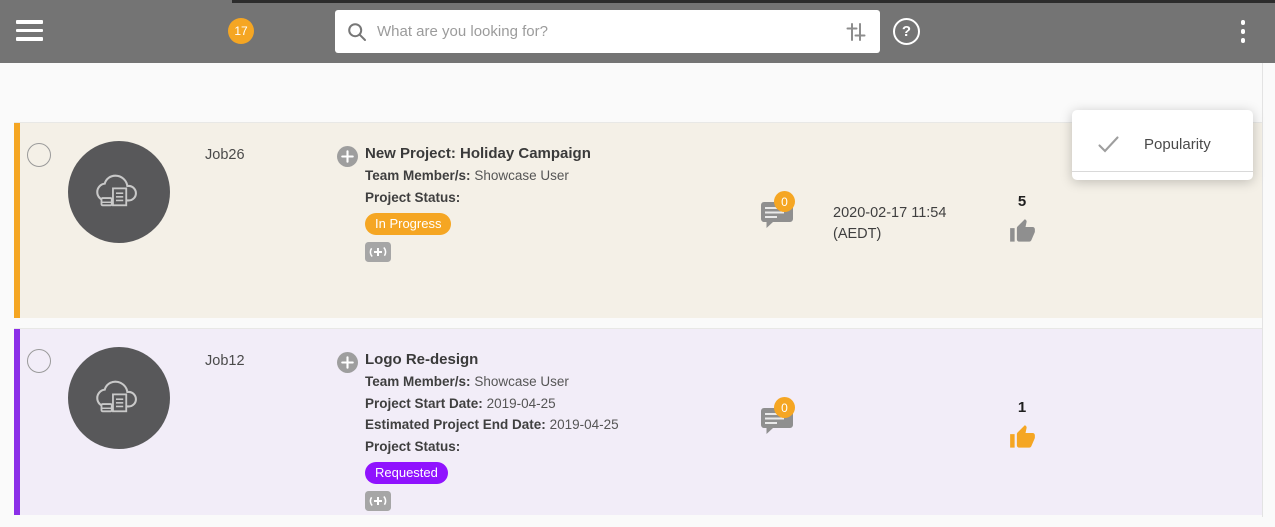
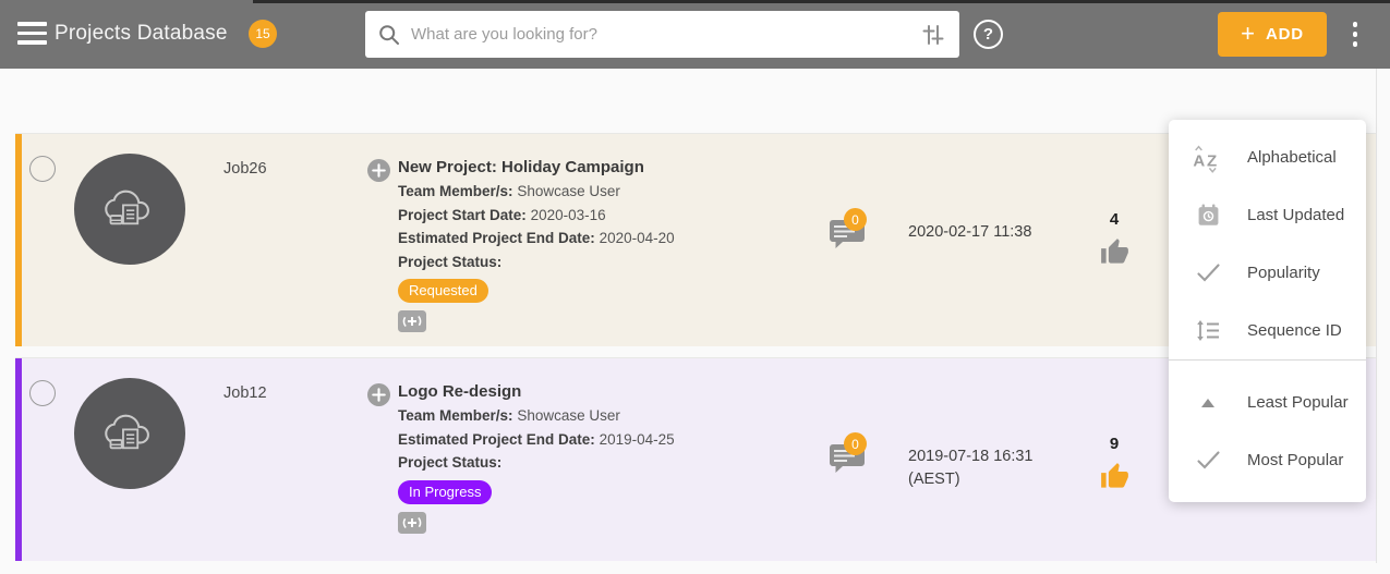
+ Projects Database
- 17
+ 15
  What are you looking for?
  ?
+ +
+ ADD
  Job26
  New Project: Holiday Campaign
  Team Member/s: Showcase User
+ Project Start Date: 2020-03-16
+ Estimated Project End Date: 2020-04-20
  Project Status:
- In Progress
+ Requested
  0
- 2020-02-17 11:54
+ 2020-02-17 11:38
- (AEDT)
- 5
+ 4
  Job12
  Logo Re-design
  Team Member/s: Showcase User
- Project Start Date: 2019-04-25
  Estimated Project End Date: 2019-04-25
  Project Status:
- Requested
+ In Progress
  0
+ 2019-07-18 16:31
+ (AEST)
- 1
+ 9
+ A
+ Z
+ Alphabetical
+ Last Updated
  Popularity
+ Sequence ID
+ Least Popular
+ Most Popular
